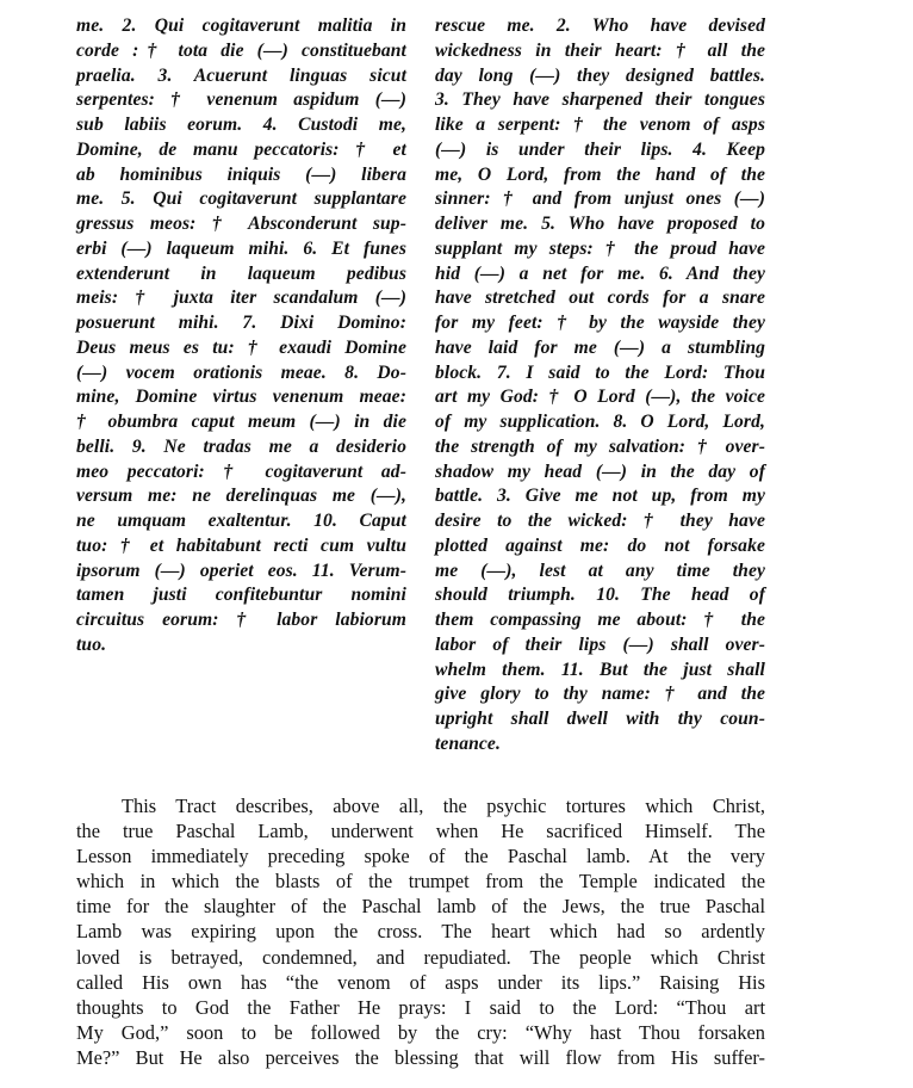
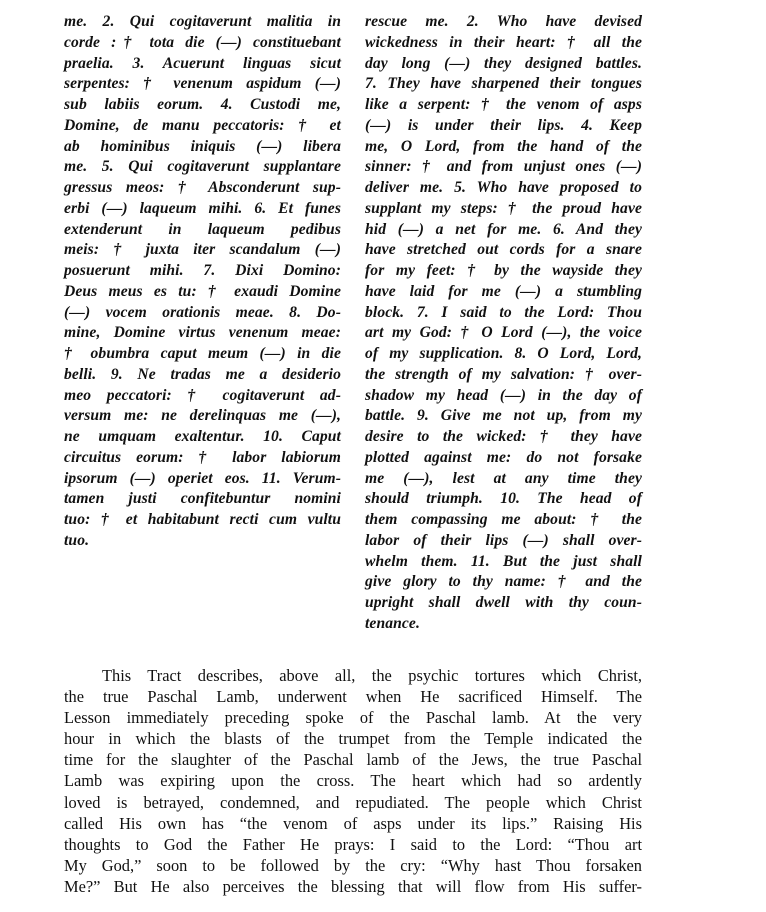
  me. 2. Qui cogitaverunt malitia in
  corde :† tota die (—) constituebant
  praelia. 3. Acuerunt linguas sicut
  serpentes: † venenum aspidum (—)
  sub labiis eorum. 4. Custodi me,
  Domine, de manu peccatoris: † et
  ab hominibus iniquis (—) libera
  me. 5. Qui cogitaverunt supplantare
  gressus meos: † Absconderunt sup-
  erbi (—) laqueum mihi. 6. Et funes
  extenderunt in laqueum pedibus
  meis: † juxta iter scandalum (—)
  posuerunt mihi. 7. Dixi Domino:
  Deus meus es tu: † exaudi Domine
  (—) vocem orationis meae. 8. Do-
  mine, Domine virtus venenum meae:
  † obumbra caput meum (—) in die
  belli. 9. Ne tradas me a desiderio
  meo peccatori: † cogitaverunt ad-
  versum me: ne derelinquas me (—),
  ne umquam exaltentur. 10. Caput
- tuo: † et habitabunt recti cum vultu
+ circuitus eorum: † labor labiorum
  ipsorum (—) operiet eos. 11. Verum-
  tamen justi confitebuntur nomini
- circuitus eorum: † labor labiorum
+ tuo: † et habitabunt recti cum vultu
  tuo.
  rescue me. 2. Who have devised
  wickedness in their heart: † all the
  day long (—) they designed battles.
- 3. They have sharpened their tongues
+ 7. They have sharpened their tongues
  like a serpent: † the venom of asps
  (—) is under their lips. 4. Keep
  me, O Lord, from the hand of the
  sinner: † and from unjust ones (—)
  deliver me. 5. Who have proposed to
  supplant my steps: † the proud have
  hid (—) a net for me. 6. And they
  have stretched out cords for a snare
  for my feet: † by the wayside they
  have laid for me (—) a stumbling
  block. 7. I said to the Lord: Thou
  art my God: † O Lord (—), the voice
  of my supplication. 8. O Lord, Lord,
  the strength of my salvation: † over-
  shadow my head (—) in the day of
- battle. 3. Give me not up, from my
+ battle. 9. Give me not up, from my
  desire to the wicked: † they have
  plotted against me: do not forsake
  me (—), lest at any time they
  should triumph. 10. The head of
  them compassing me about: † the
  labor of their lips (—) shall over-
  whelm them. 11. But the just shall
  give glory to thy name: † and the
  upright shall dwell with thy coun-
  tenance.
  This Tract describes, above all, the psychic tortures which Christ,
  the true Paschal Lamb, underwent when He sacrificed Himself. The
  Lesson immediately preceding spoke of the Paschal lamb. At the very
- which in which the blasts of the trumpet from the Temple indicated the
+ hour in which the blasts of the trumpet from the Temple indicated the
  time for the slaughter of the Paschal lamb of the Jews, the true Paschal
  Lamb was expiring upon the cross. The heart which had so ardently
  loved is betrayed, condemned, and repudiated. The people which Christ
  called His own has “the venom of asps under its lips.” Raising His
  thoughts to God the Father He prays: I said to the Lord: “Thou art
  My God,” soon to be followed by the cry: “Why hast Thou forsaken
  Me?” But He also perceives the blessing that will flow from His suffer-
